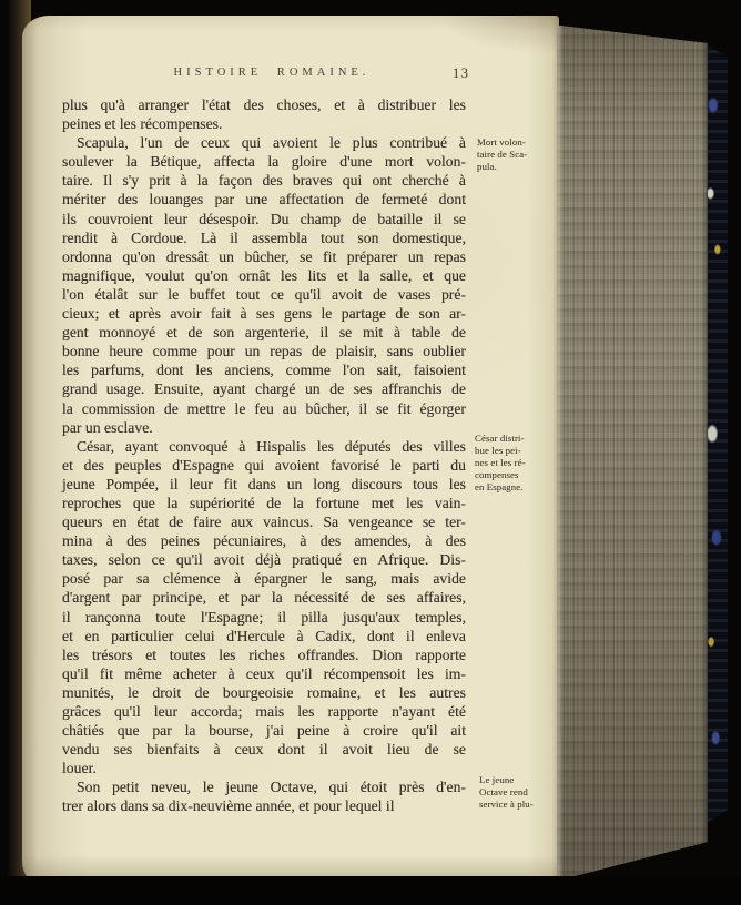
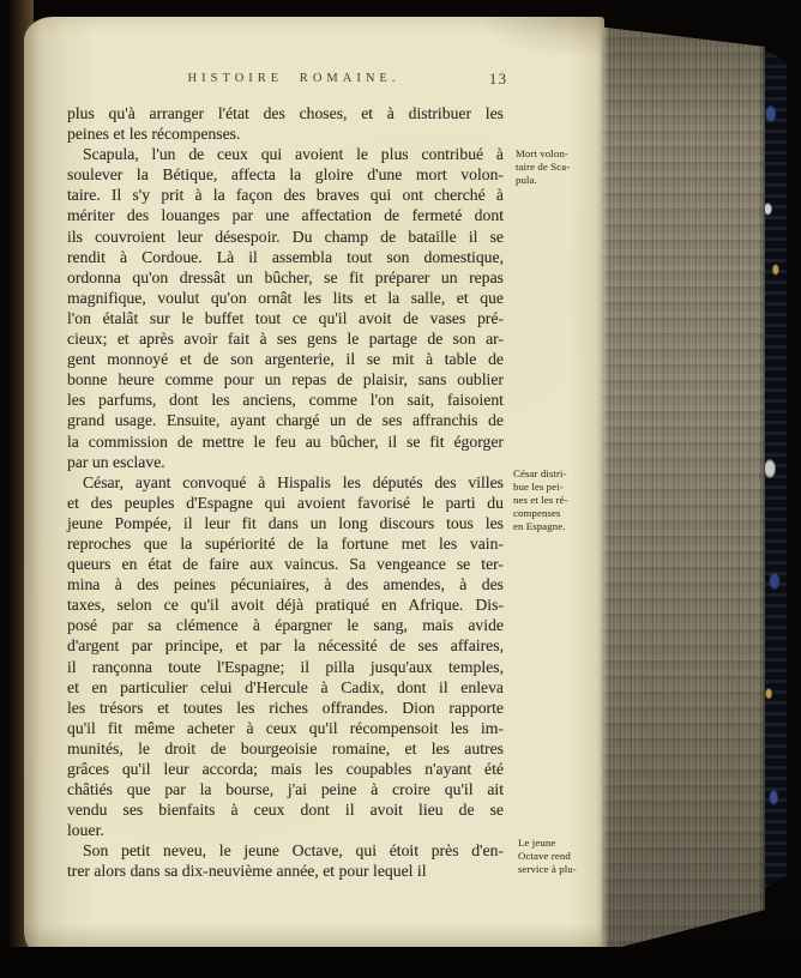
  HISTOIRE ROMAINE.
  13
  plus qu'à arranger l'état des choses, et à distribuer les
  peines et les récompenses.
  Scapula, l'un de ceux qui avoient le plus contribué à
  soulever la Bétique, affecta la gloire d'une mort volon-
  taire. Il s'y prit à la façon des braves qui ont cherché à
  mériter des louanges par une affectation de fermeté dont
  ils couvroient leur désespoir. Du champ de bataille il se
  rendit à Cordoue. Là il assembla tout son domestique,
  ordonna qu'on dressât un bûcher, se fit préparer un repas
  magnifique, voulut qu'on ornât les lits et la salle, et que
  l'on étalât sur le buffet tout ce qu'il avoit de vases pré-
  cieux; et après avoir fait à ses gens le partage de son ar-
  gent monnoyé et de son argenterie, il se mit à table de
  bonne heure comme pour un repas de plaisir, sans oublier
  les parfums, dont les anciens, comme l'on sait, faisoient
  grand usage. Ensuite, ayant chargé un de ses affranchis de
  la commission de mettre le feu au bûcher, il se fit égorger
  par un esclave.
  César, ayant convoqué à Hispalis les députés des villes
  et des peuples d'Espagne qui avoient favorisé le parti du
  jeune Pompée, il leur fit dans un long discours tous les
  reproches que la supériorité de la fortune met les vain-
  queurs en état de faire aux vaincus. Sa vengeance se ter-
  mina à des peines pécuniaires, à des amendes, à des
  taxes, selon ce qu'il avoit déjà pratiqué en Afrique. Dis-
  posé par sa clémence à épargner le sang, mais avide
  d'argent par principe, et par la nécessité de ses affaires,
  il rançonna toute l'Espagne; il pilla jusqu'aux temples,
  et en particulier celui d'Hercule à Cadix, dont il enleva
  les trésors et toutes les riches offrandes. Dion rapporte
  qu'il fit même acheter à ceux qu'il récompensoit les im-
  munités, le droit de bourgeoisie romaine, et les autres
- grâces qu'il leur accorda; mais les rapporte n'ayant été
+ grâces qu'il leur accorda; mais les coupables n'ayant été
  châtiés que par la bourse, j'ai peine à croire qu'il ait
  vendu ses bienfaits à ceux dont il avoit lieu de se
  louer.
  Son petit neveu, le jeune Octave, qui étoit près d'en-
  trer alors dans sa dix-neuvième année, et pour lequel il
  Mort volon-
  taire de Sca-
  pula.
  César distri-
  bue les pei-
  nes et les ré-
  compenses
  en Espagne.
  Le jeune
  Octave rend
  service à plu-
